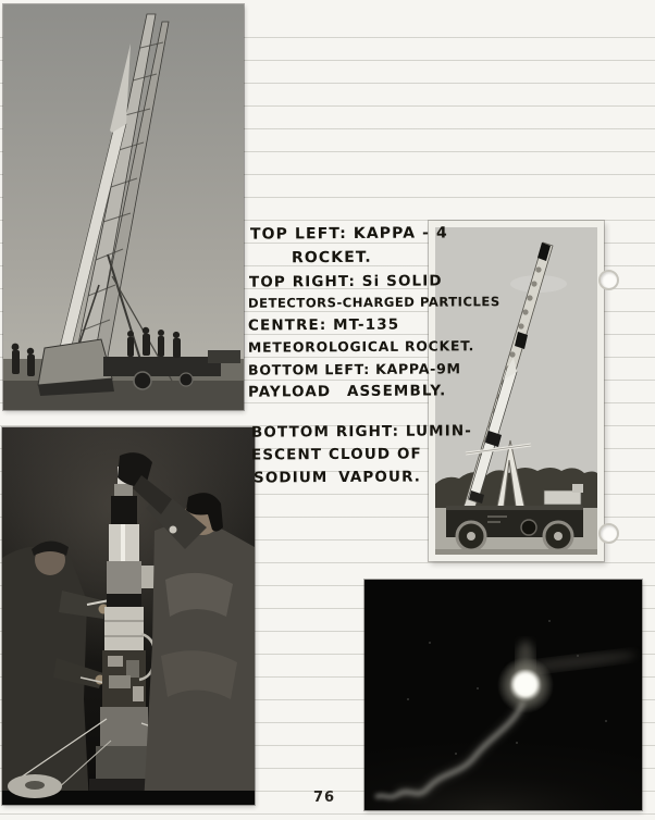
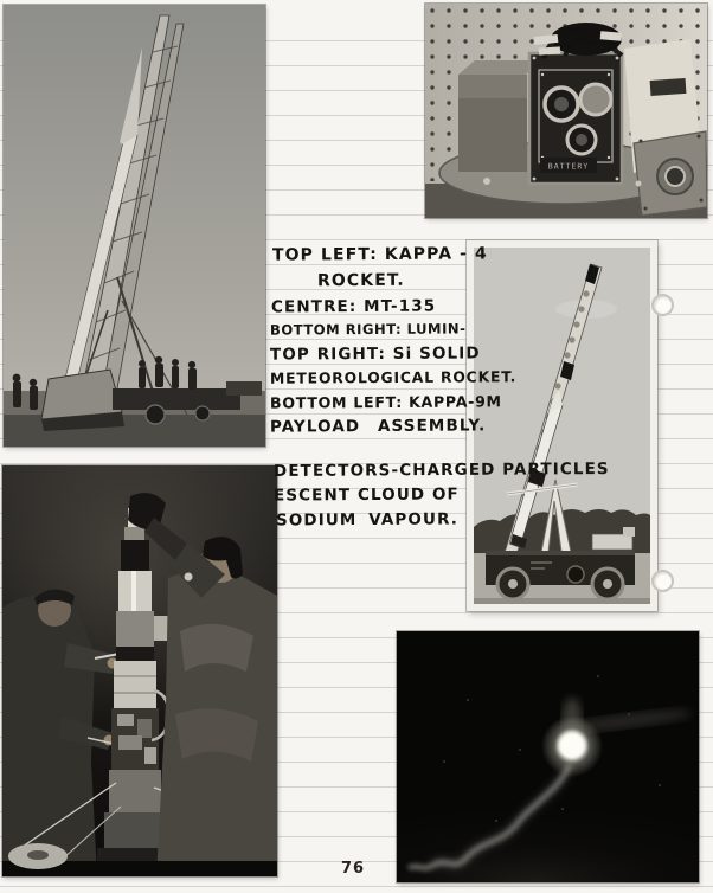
+ BATTERY
  TOP LEFT: KAPPA - 4
  ROCKET.
- TOP RIGHT: Si SOLID
+ CENTRE: MT-135
- DETECTORS-CHARGED PARTICLES
+ BOTTOM RIGHT: LUMIN-
- CENTRE: MT-135
+ TOP RIGHT: Si SOLID
  METEOROLOGICAL ROCKET.
  BOTTOM LEFT: KAPPA-9M
  PAYLOAD ASSEMBLY.
- BOTTOM RIGHT: LUMIN-
+ DETECTORS-CHARGED PARTICLES
  ESCENT CLOUD OF
  SODIUM VAPOUR.
  76
